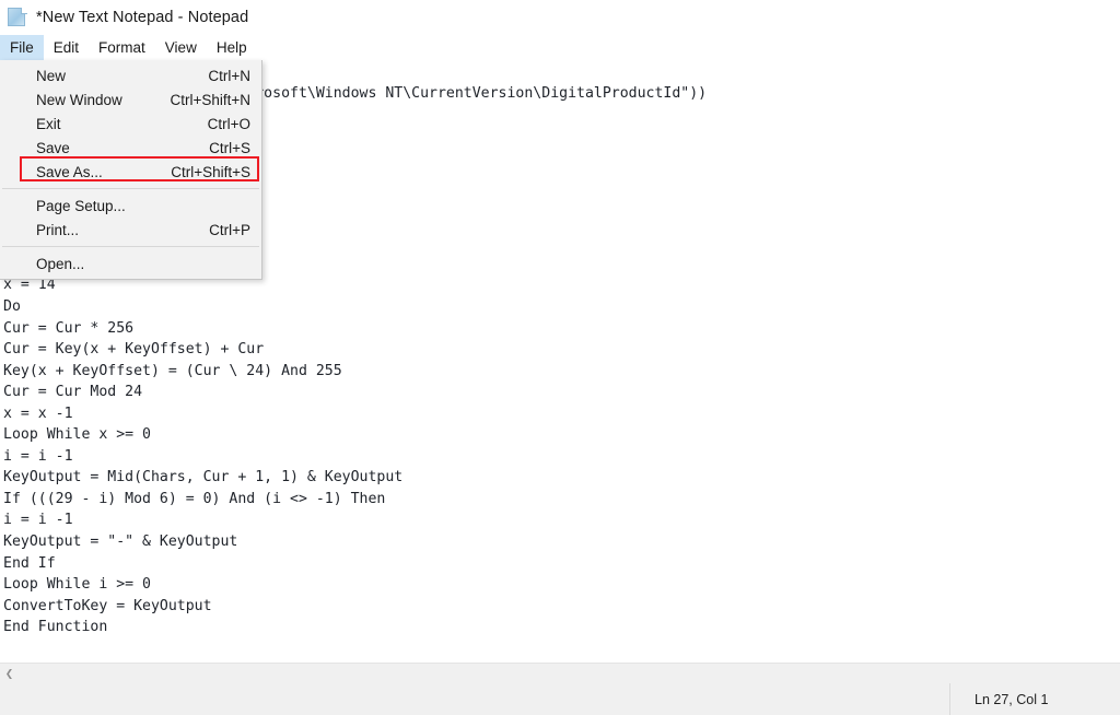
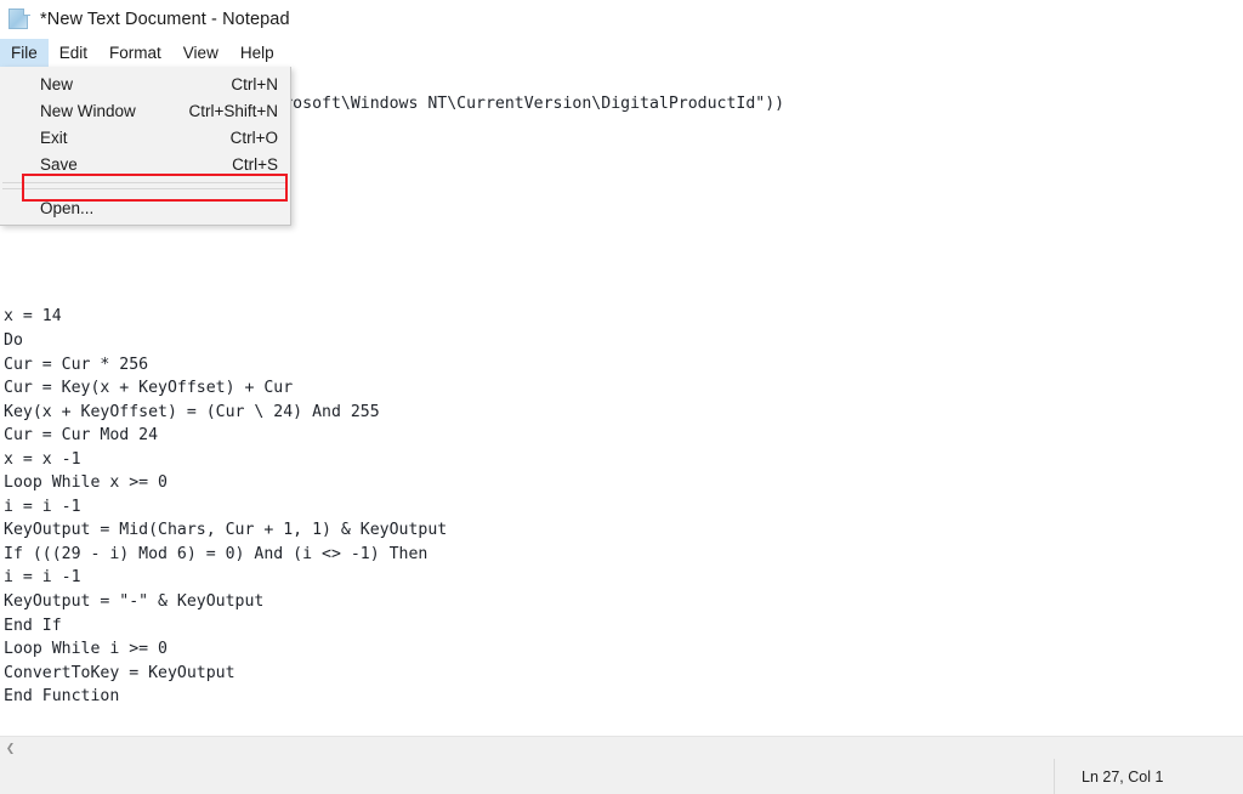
- *New Text Notepad - Notepad
+ *New Text Document - Notepad
  File
  Edit
  Format
  View
  Help
  x = 14
  Do
  Cur = Cur * 256
  Cur = Key(x + KeyOffset) + Cur
  Key(x + KeyOffset) = (Cur \ 24) And 255
  Cur = Cur Mod 24
  x = x -1
  Loop While x >= 0
  i = i -1
  KeyOutput = Mid(Chars, Cur + 1, 1) & KeyOutput
  If (((29 - i) Mod 6) = 0) And (i <> -1) Then
  i = i -1
  KeyOutput = "-" & KeyOutput
  End If
  Loop While i >= 0
  ConvertToKey = KeyOutput
  End Function
  New
  Ctrl+N
  New Window
  Ctrl+Shift+N
  Exit
  Ctrl+O
  Save
  Ctrl+S
- Save As...
- Ctrl+Shift+S
- Page Setup...
- Print...
- Ctrl+P
  Open...
  ❮
  Ln 27, Col 1
